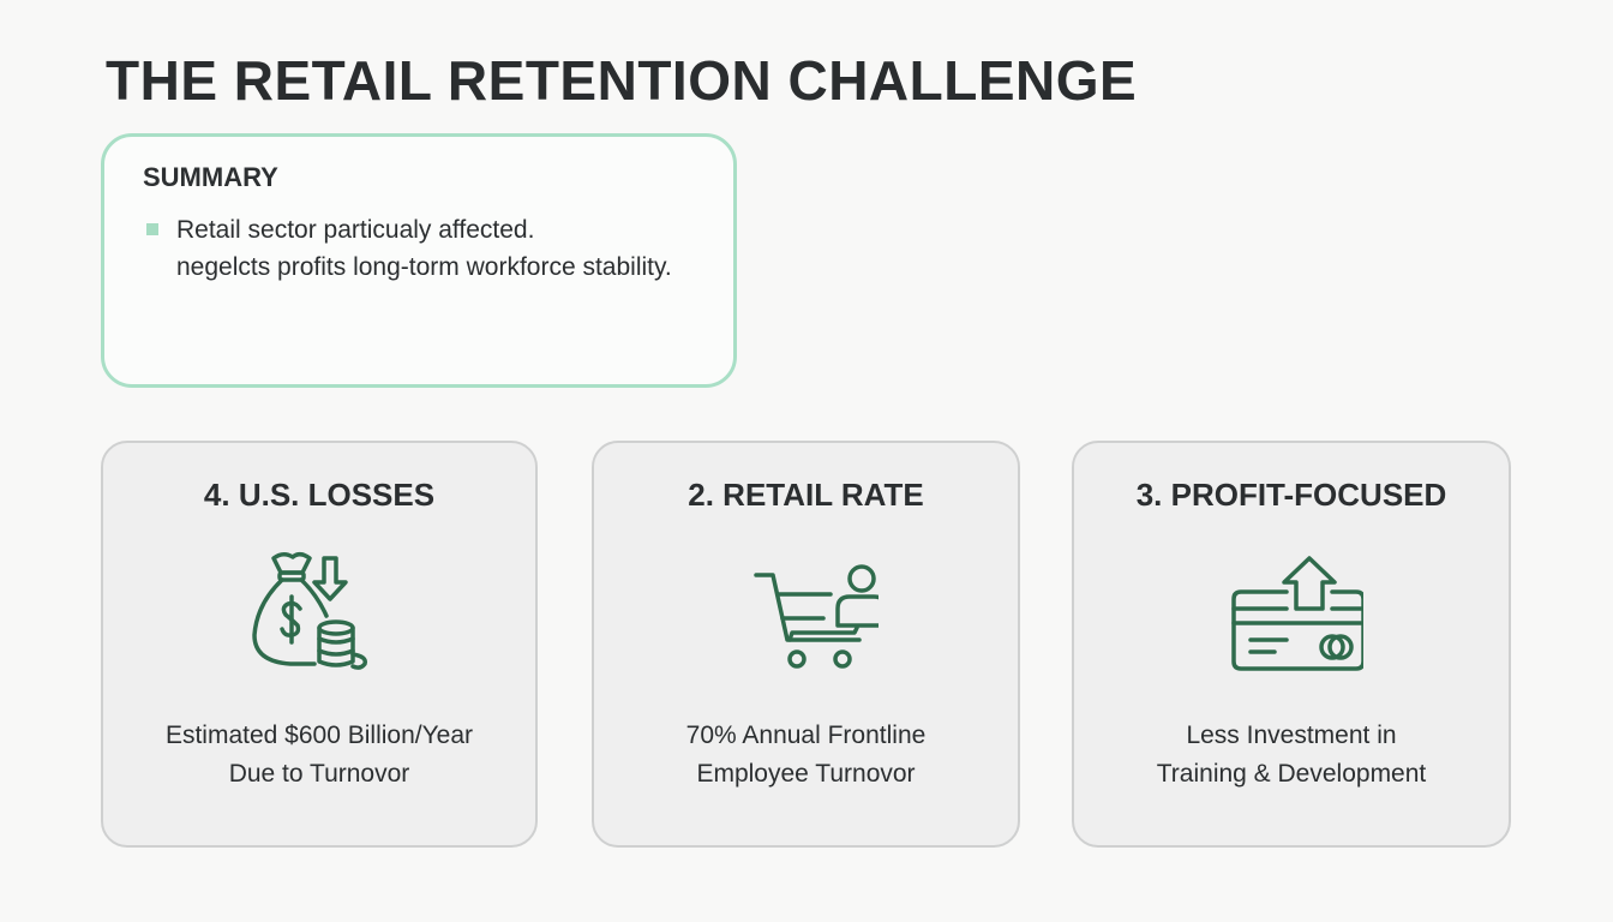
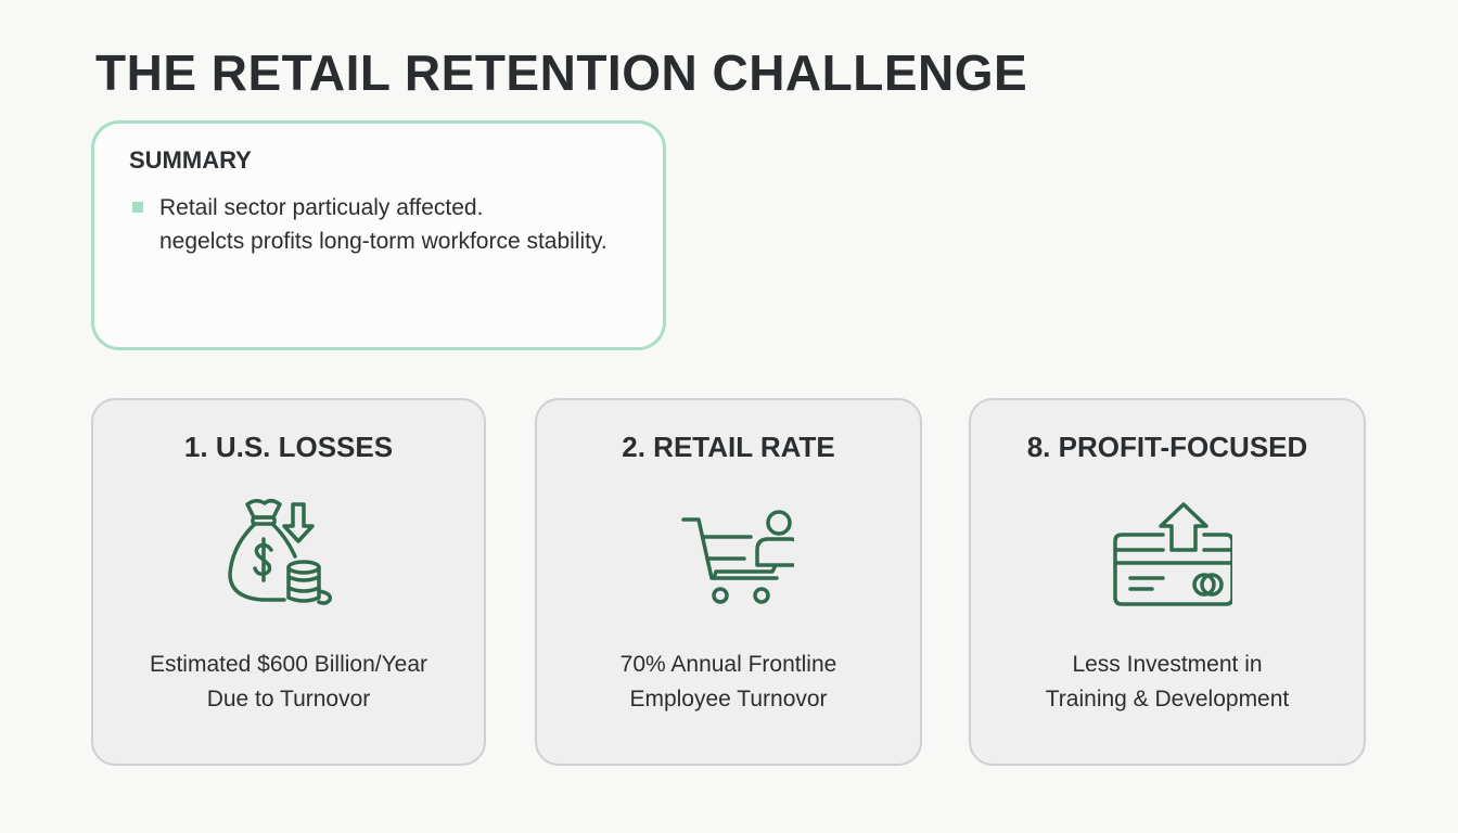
  THE RETAIL RETENTION CHALLENGE
  SUMMARY
  Retail sector particualy affected.
  negelcts profits long-torm workforce stability.
- 4. U.S. LOSSES
+ 1. U.S. LOSSES
  Estimated $600 Billion/Year
  Due to Turnovor
  2. RETAIL RATE
  70% Annual Frontline
  Employee Turnovor
- 3. PROFIT-FOCUSED
+ 8. PROFIT-FOCUSED
  Less Investment in
  Training & Development
